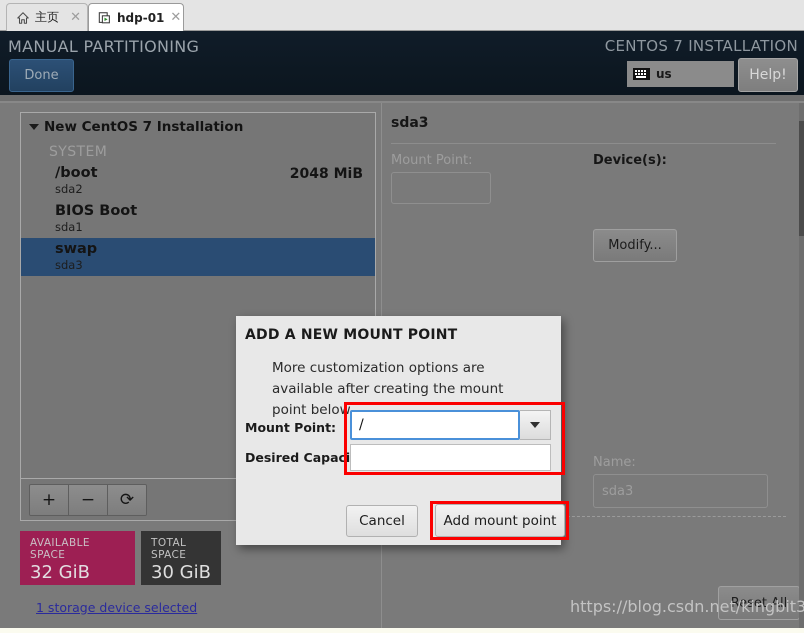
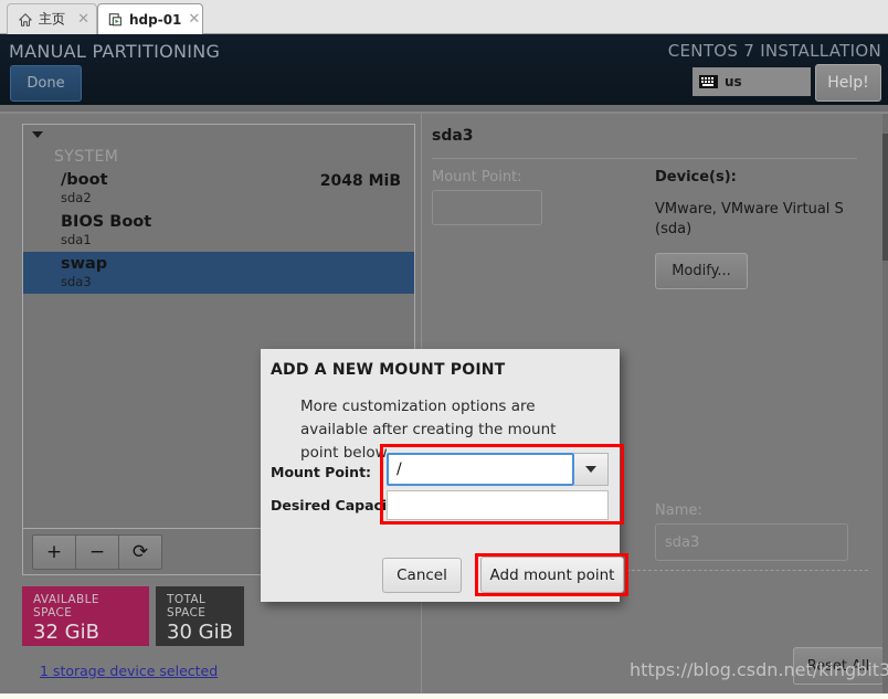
  主页
  ✕
  hdp-01
  ✕
  MANUAL PARTITIONING
  CENTOS 7 INSTALLATION
  Done
  us
  Help!
- New CentOS 7 Installation
  SYSTEM
  /boot
  sda2
  2048 MiB
  BIOS Boot
  sda1
  swap
  sda3
  +
  −
  ⟳
  AVAILABLE SPACE
  32 GiB
  TOTAL SPACE
  30 GiB
  1 storage device selected
  sda3
  Mount Point:
  Device(s):
+ VMware, VMware Virtual S (sda)
  Modify...
  Name:
  sda3
  Reset All
  ADD A NEW MOUNT POINT
  More customization options are available after creating the mount point below
  Mount Point:
  Desired Capaci
  /
  Cancel
  Add mount point
  https://blog.csdn.net/kingbit3
